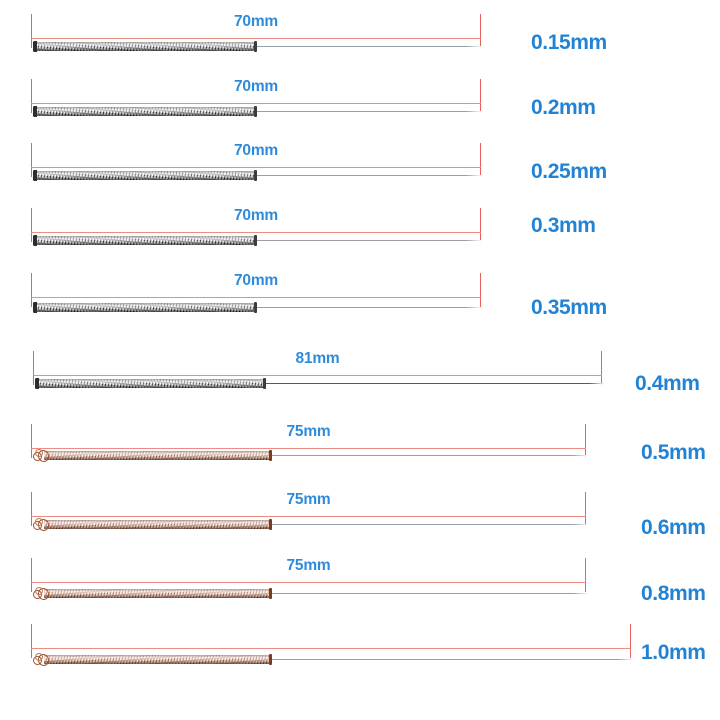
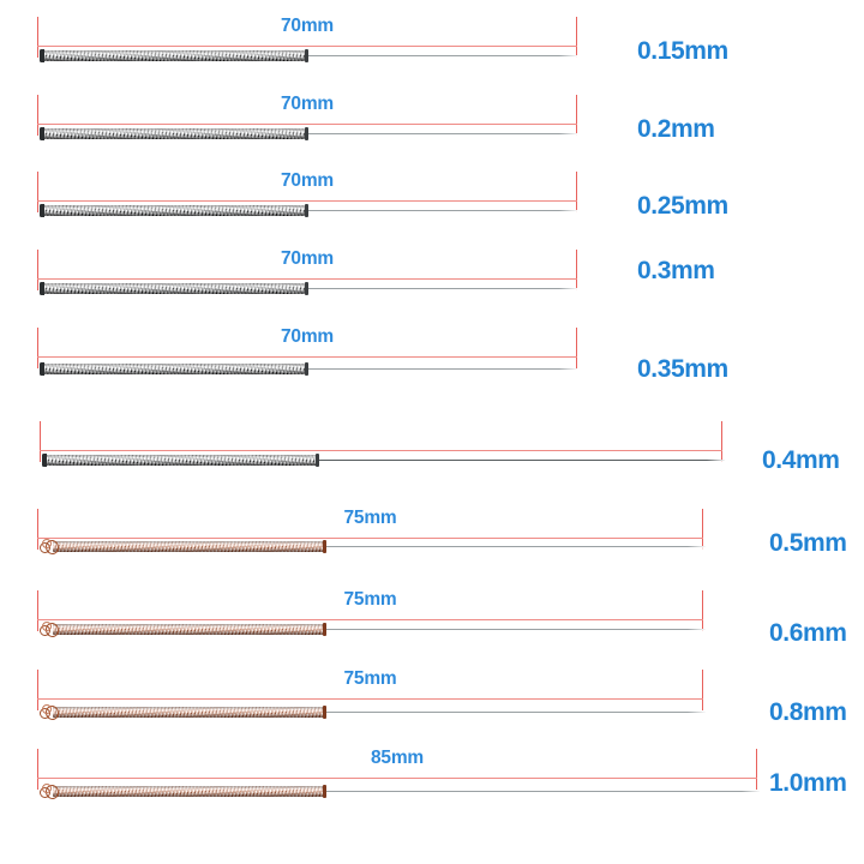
  70mm
  0.15mm
  70mm
  0.2mm
  70mm
  0.25mm
  70mm
  0.3mm
  70mm
  0.35mm
- 81mm
  0.4mm
  75mm
  0.5mm
  75mm
  0.6mm
  75mm
  0.8mm
+ 85mm
  1.0mm
